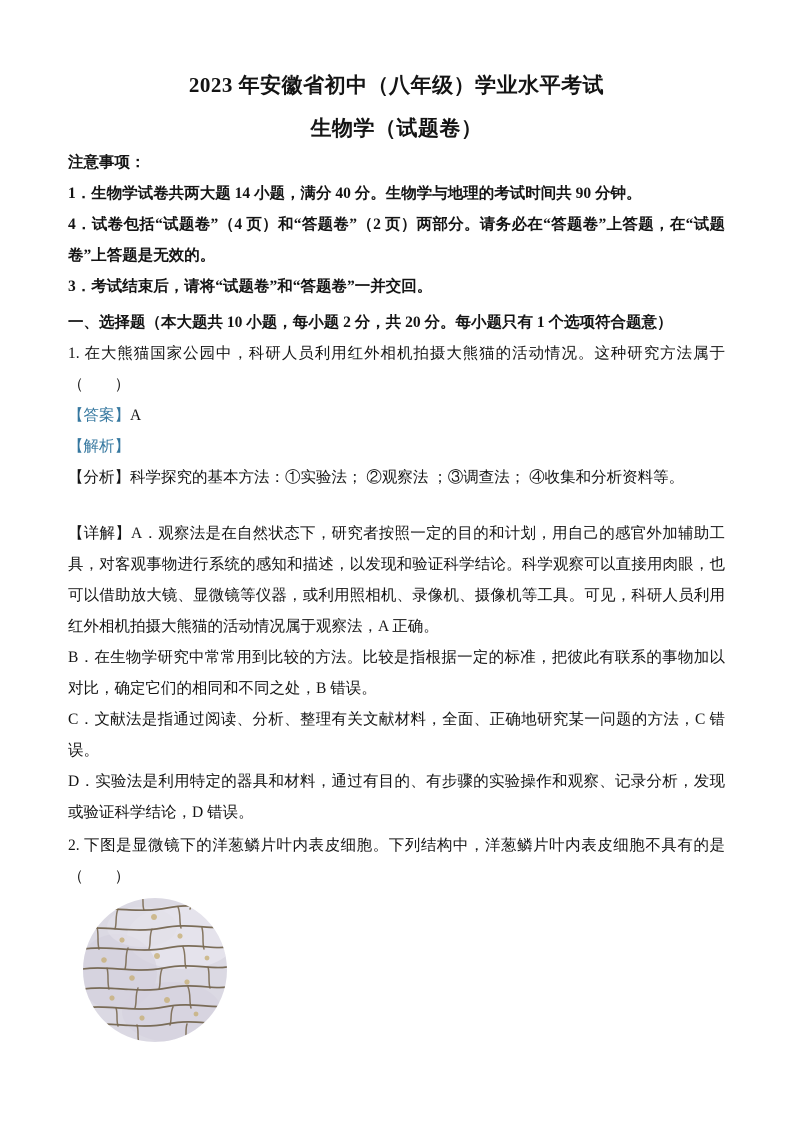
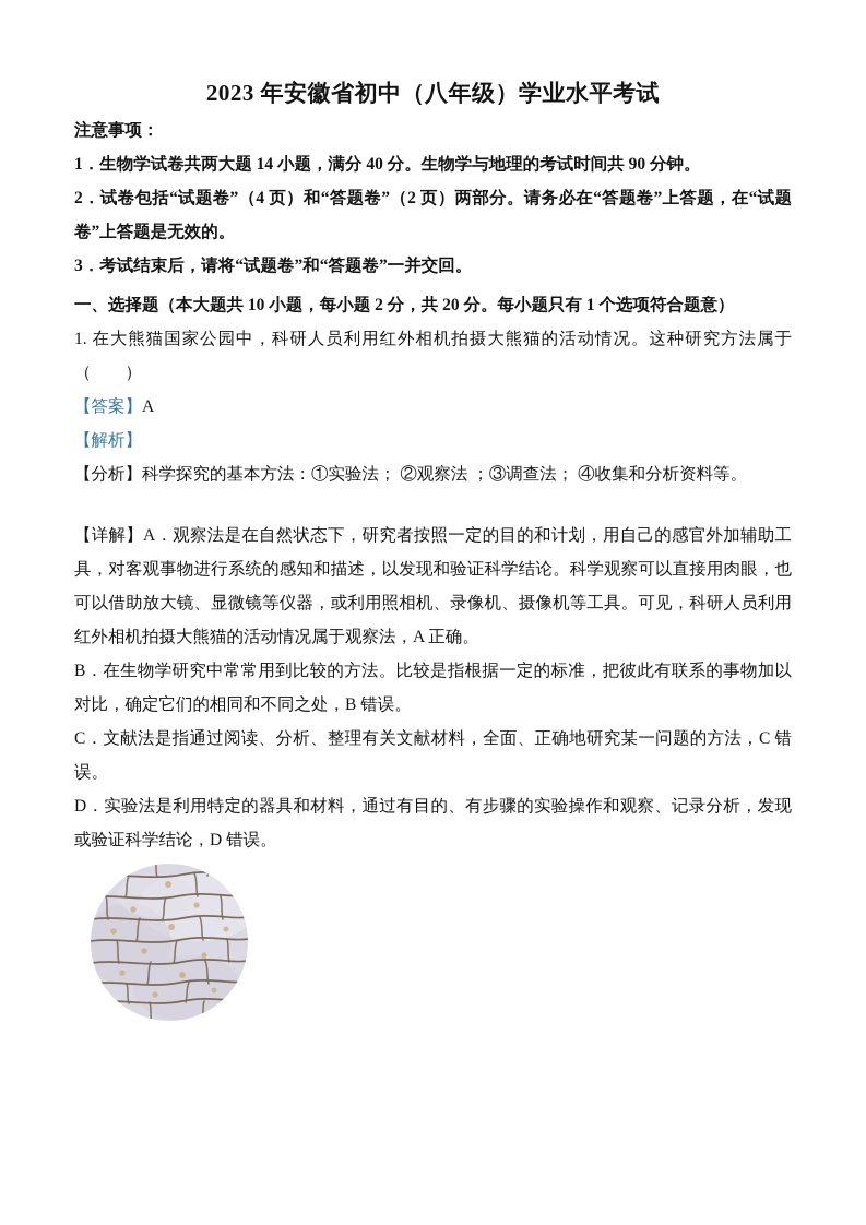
  2023 年安徽省初中（八年级）学业水平考试
- 生物学（试题卷）
  注意事项：
  1．生物学试卷共两大题 14 小题，满分 40 分。生物学与地理的考试时间共 90 分钟。
- 4．试卷包括“试题卷”（4 页）和“答题卷”（2 页）两部分。请务必在“答题卷”上答题，在“试题卷”上答题是无效的。
+ 2．试卷包括“试题卷”（4 页）和“答题卷”（2 页）两部分。请务必在“答题卷”上答题，在“试题卷”上答题是无效的。
  3．考试结束后，请将“试题卷”和“答题卷”一并交回。
  一、选择题（本大题共 10 小题，每小题 2 分，共 20 分。每小题只有 1 个选项符合题意）
  1. 在大熊猫国家公园中，科研人员利用红外相机拍摄大熊猫的活动情况。这种研究方法属于（ ）
  【答案】A
  【解析】
  【分析】科学探究的基本方法：①实验法； ②观察法 ；③调查法； ④收集和分析资料等。
  【详解】A．观察法是在自然状态下，研究者按照一定的目的和计划，用自己的感官外加辅助工具，对客观事物进行系统的感知和描述，以发现和验证科学结论。科学观察可以直接用肉眼，也可以借助放大镜、显微镜等仪器，或利用照相机、录像机、摄像机等工具。可见，科研人员利用红外相机拍摄大熊猫的活动情况属于观察法，A 正确。
  B．在生物学研究中常常用到比较的方法。比较是指根据一定的标准，把彼此有联系的事物加以对比，确定它们的相同和不同之处，B 错误。
  C．文献法是指通过阅读、分析、整理有关文献材料，全面、正确地研究某一问题的方法，C 错误。
  D．实验法是利用特定的器具和材料，通过有目的、有步骤的实验操作和观察、记录分析，发现或验证科学结论，D 错误。
- 2. 下图是显微镜下的洋葱鳞片叶内表皮细胞。下列结构中，洋葱鳞片叶内表皮细胞不具有的是（ ）
